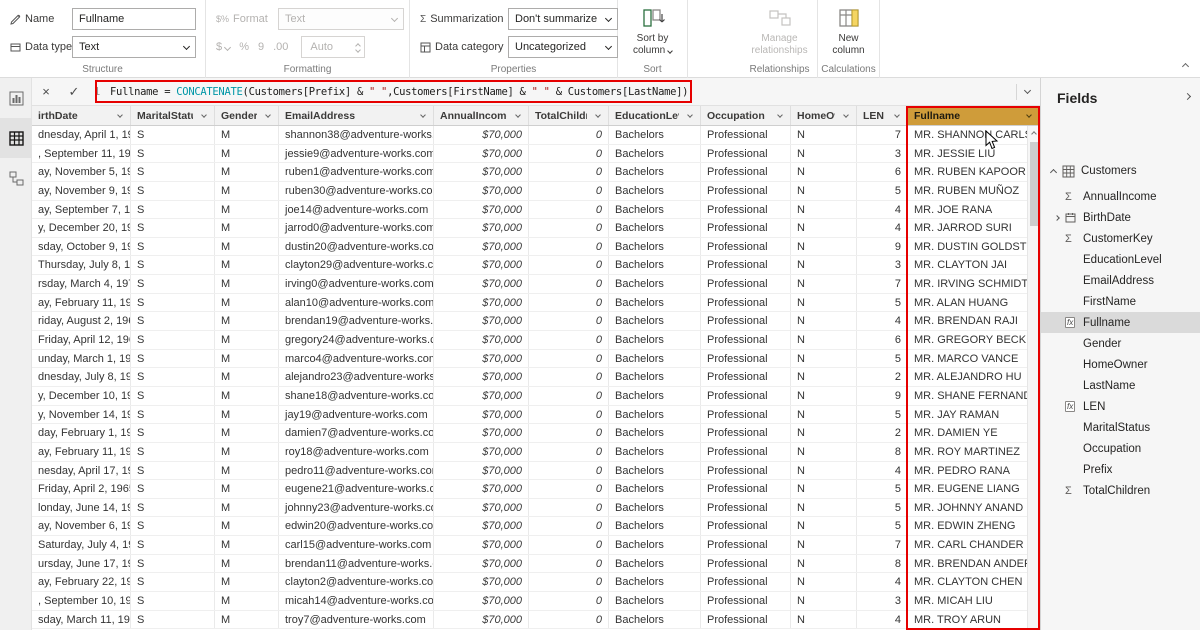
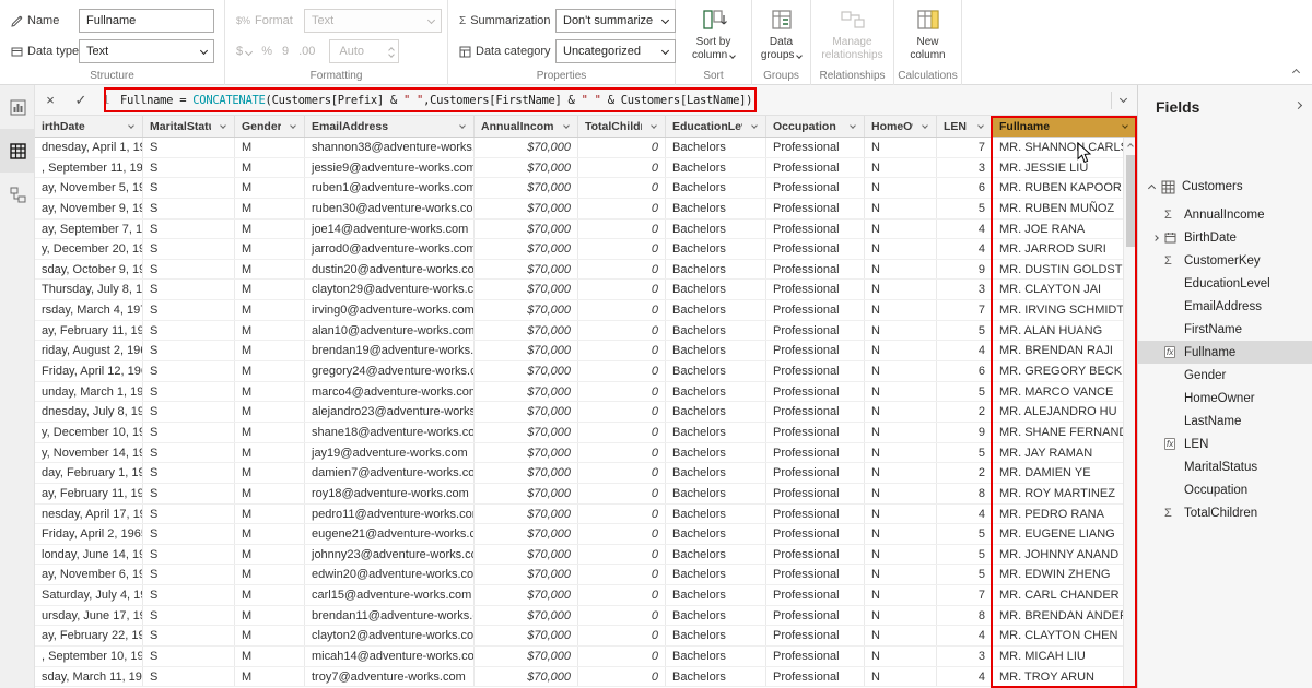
  Name
  Fullname
  Data type
  Text
  Structure
  $%
  Format
  Text
  $
  %
  9
  .00
  Auto
  Formatting
  Σ
  Summarization
  Don't summarize
  Data category
  Uncategorized
  Properties
  Sort by
  column
  Sort
+ Data
+ groups
+ Groups
  Manage
  relationships
  Relationships
  New
  column
  Calculations
  ×
  ✓
  1 Fullname = CONCATENATE(Customers[Prefix] & " ",Customers[FirstName] & " " & Customers[LastName])
  irthDate
  MaritalStat
  Gender
  EmailAddress
  AnnualIncom
  TotalChild
  EducationLe
  Occupation
  LEN
  Fullname
  dnesday, April 1, 19
  S
  M
  shannon38@adventure-works.
  $70,000
  0
  Bachelors
  Professional
  N
  7
  MR. SHANNO CARL
  , September 11, 19
  S
  M
  jessie9@adventure-works.com
  $70,000
  0
  Bachelors
  Professional
  N
  3
  MR. JESSIE LIU
  ay, November 5, 19
  S
  M
  ruben1@adventure-works.com
  $70,000
  0
  Bachelors
  Professional
  N
  6
  MR. RUBEN KAPOOR
  ay, November 9, 19
  S
  M
  ruben30@adventure-works.co
  $70,000
  0
  Bachelors
  Professional
  N
  5
  MR. RUBEN MUÑOZ
  ay, September 7, 1
  S
  M
  joe14@adventure-works.com
  $70,000
  0
  Bachelors
  Professional
  N
  4
  MR. JOE RANA
  y, December 20, 19
  S
  M
  jarrod0@adventure-works.com
  $70,000
  0
  Bachelors
  Professional
  N
  4
  MR. JARROD SURI
  sday, October 9, 19
  S
  M
  dustin20@adventure-works.co
  $70,000
  0
  Bachelors
  Professional
  N
  9
  MR. DUSTIN GOLDST
  Thursday, July 8, 1
  S
  M
  clayton29@adventure-works.c
  $70,000
  0
  Bachelors
  Professional
  N
  3
  MR. CLAYTON JAI
  rsday, March 4, 19
  S
  M
  irving0@adventure-works.com
  $70,000
  0
  Bachelors
  Professional
  N
  7
  MR. IRVING SCHMIDT
  ay, February 11, 19
  S
  M
  alan10@adventure-works.com
  $70,000
  0
  Bachelors
  Professional
  N
  5
  MR. ALAN HUANG
  riday, August 2, 19
  S
  M
  brendan19@adventure-works.
  $70,000
  0
  Bachelors
  Professional
  N
  4
  MR. BRENDAN RAJI
  Friday, April 12, 19
  S
  M
  gregory24@adventure-works.c
  $70,000
  0
  Bachelors
  Professional
  N
  6
  MR. GREGORY BECK
  unday, March 1, 19
  S
  M
  marco4@adventure-works.com
  $70,000
  0
  Bachelors
  Professional
  N
  5
  MR. MARCO VANCE
  dnesday, July 8, 19
  S
  M
  alejandro23@adventure-works
  $70,000
  0
  Bachelors
  Professional
  N
  2
  MR. ALEJANDRO HU
  y, December 10, 19
  S
  M
  shane18@adventure-works.co
  $70,000
  0
  Bachelors
  Professional
  N
  9
  MR. SHANE FERNAN
  y, November 14, 19
  S
  M
  jay19@adventure-works.com
  $70,000
  0
  Bachelors
  Professional
  N
  5
  MR. JAY RAMAN
  day, February 1, 19
  S
  M
  damien7@adventure-works.co
  $70,000
  0
  Bachelors
  Professional
  N
  2
  MR. DAMIEN YE
  ay, February 11, 19
  S
  M
  roy18@adventure-works.com
  $70,000
  0
  Bachelors
  Professional
  N
  8
  MR. ROY MARTINEZ
  nesday, April 17, 19
  S
  M
  pedro11@adventure-works.co
  $70,000
  0
  Bachelors
  Professional
  N
  4
  MR. PEDRO RANA
  Friday, April 2, 196
  S
  M
  eugene21@adventure-works.c
  $70,000
  0
  Bachelors
  Professional
  N
  5
  MR. EUGENE LIANG
  londay, June 14, 19
  S
  M
  johnny23@adventure-works.co
  $70,000
  0
  Bachelors
  Professional
  N
  5
  MR. JOHNNY ANAND
  ay, November 6, 19
  S
  M
  edwin20@adventure-works.co
  $70,000
  0
  Bachelors
  Professional
  N
  5
  MR. EDWIN ZHENG
  Saturday, July 4, 1
  S
  M
  carl15@adventure-works.com
  $70,000
  0
  Bachelors
  Professional
  N
  7
  MR. CARL CHANDER
  ursday, June 17, 19
  S
  M
  brendan11@adventure-works.
  $70,000
  0
  Bachelors
  Professional
  N
  8
  MR. BRENDAN ANDE
  ay, February 22, 19
  S
  M
  clayton2@adventure-works.co
  $70,000
  0
  Bachelors
  Professional
  N
  4
  MR. CLAYTON CHEN
  , September 10, 19
  S
  M
  micah14@adventure-works.co
  $70,000
  0
  Bachelors
  Professional
  N
  3
  MR. MICAH LIU
  sday, March 11, 19
  S
  M
  troy7@adventure-works.com
  $70,000
  0
  Bachelors
  Professional
  N
  4
  MR. TROY ARUN
  Fields
  Customers
  Σ
  AnnualIncome
  BirthDate
  Σ
  CustomerKey
  EducationLevel
  EmailAddress
  FirstName
  fx
  Fullname
  Gender
  HomeOwner
  LastName
  fx
  LEN
  MaritalStatus
  Occupation
- Prefix
  Σ
  TotalChildren
